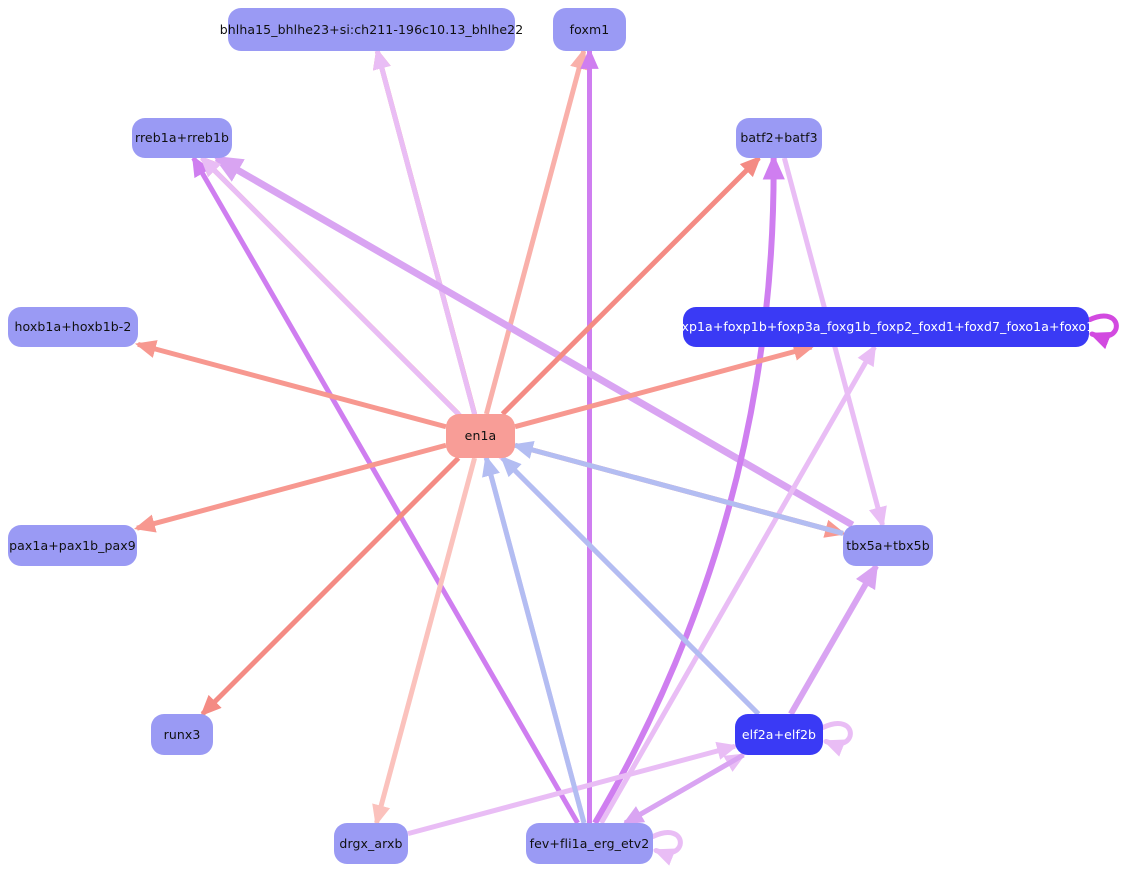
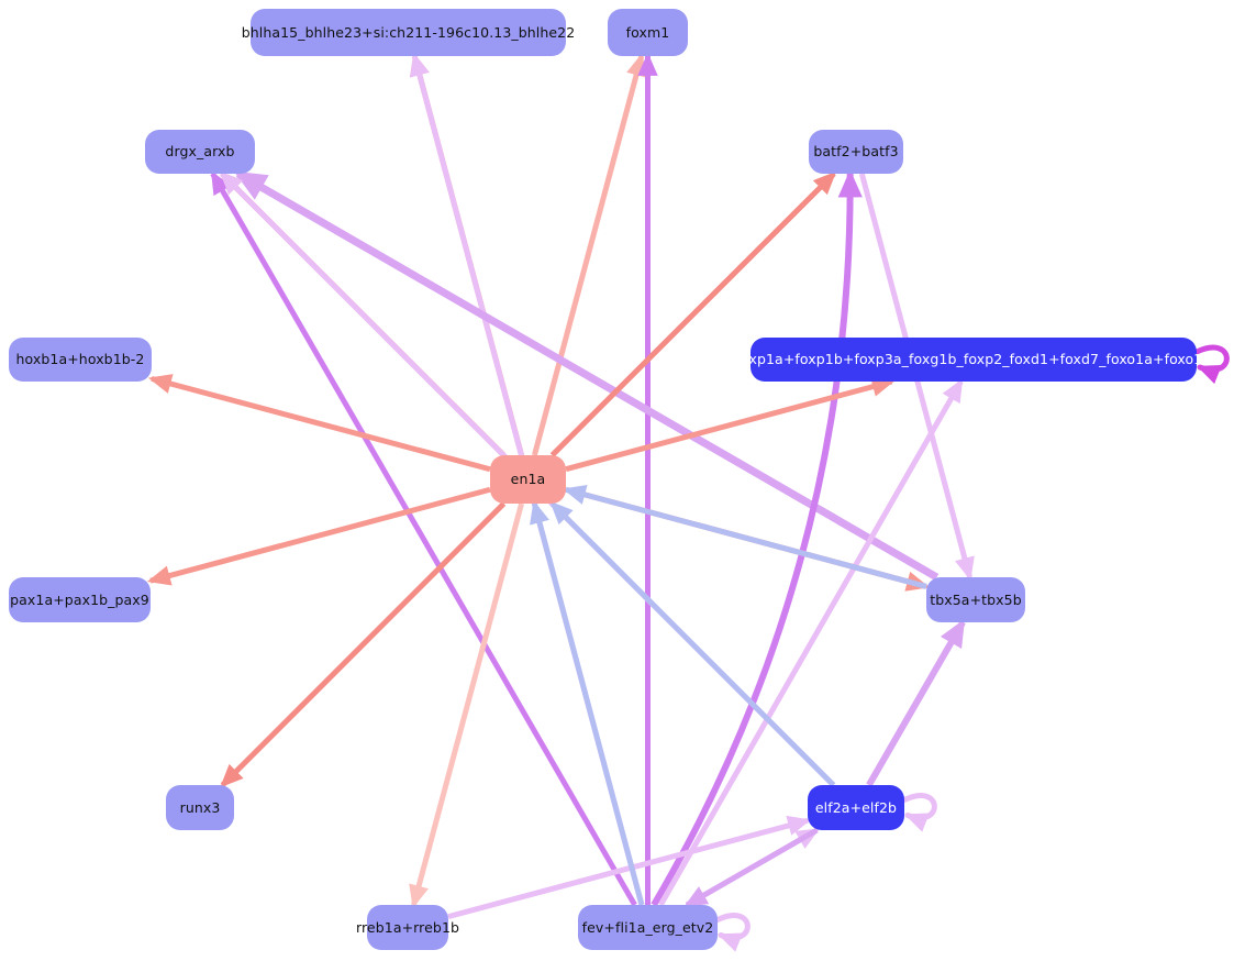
  bhlha15_bhlhe23+si:ch211-196c10.13_bhlhe22
  foxm1
- rreb1a+rreb1b
+ drgx_arxb
  batf2+batf3
  hoxb1a+hoxb1b-2
  foxp1a+foxp1b+foxp3a_foxg1b_foxp2_foxd1+foxd7_foxo1a+foxo1b
  en1a
  pax1a+pax1b_pax9
  tbx5a+tbx5b
  runx3
  elf2a+elf2b
- drgx_arxb
+ rreb1a+rreb1b
  fev+fli1a_erg_etv2
